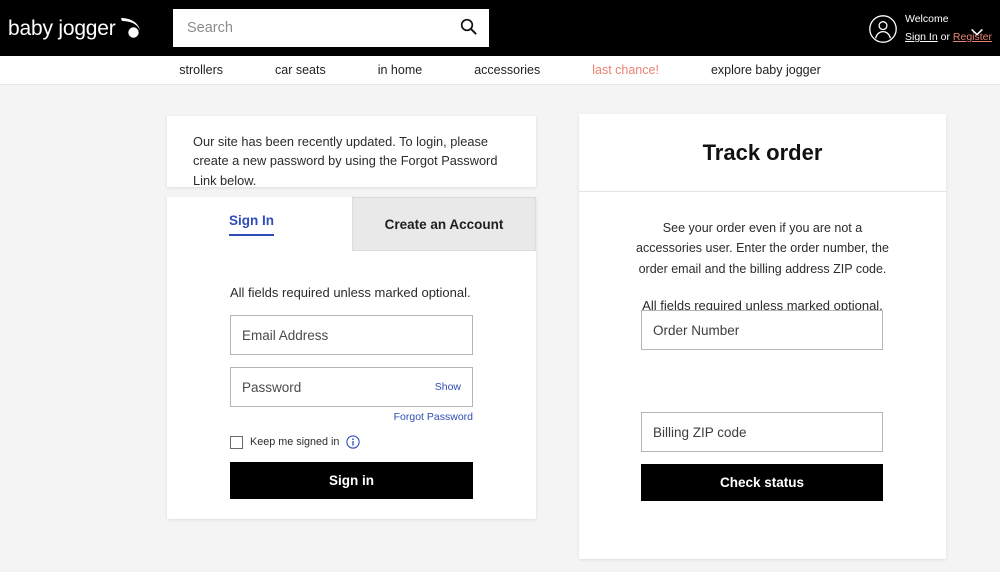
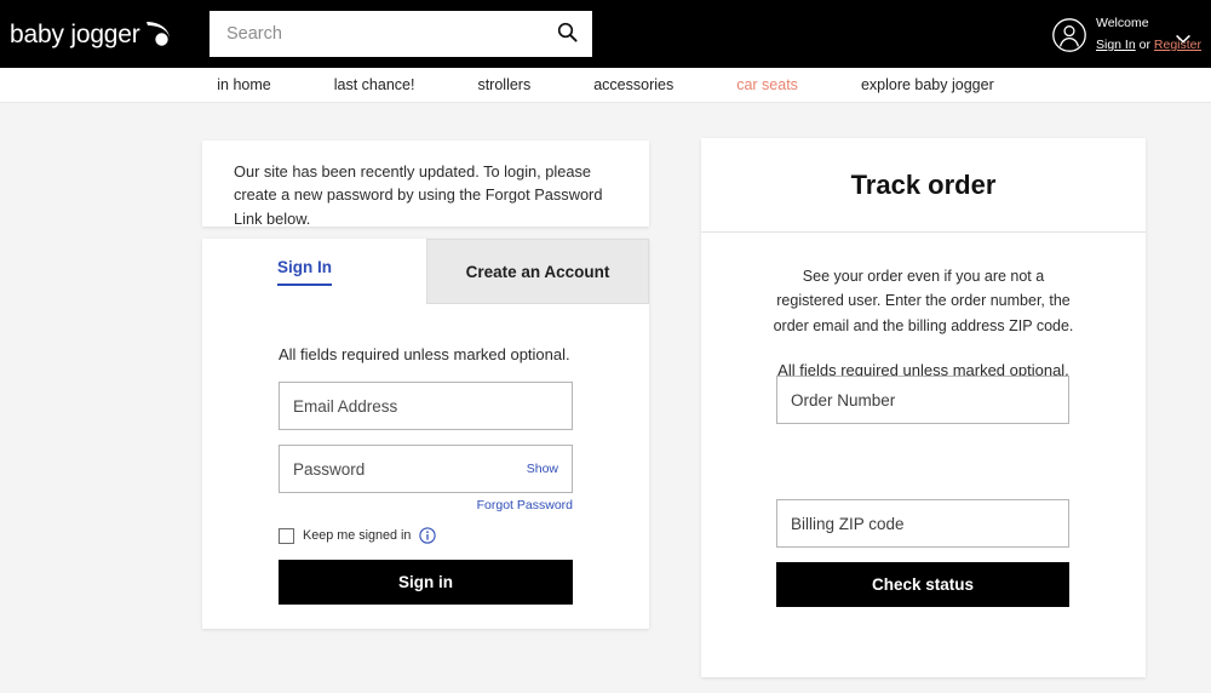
  baby jogger
  Search
  Welcome
  Sign In or Register
- strollers
+ in home
- car seats
+ last chance!
- in home
+ strollers
  accessories
- last chance!
+ car seats
  explore baby jogger
  Our site has been recently updated. To login, please create a new password by using the Forgot Password Link below.
  Sign In
  Create an Account
  All fields required unless marked optional.
  Email Address
  Password
  Show
  Forgot Password
  Keep me signed in
  Sign in
  Track order
- See your order even if you are not a accessories user. Enter the order number, the order email and the billing address ZIP code.
+ See your order even if you are not a registered user. Enter the order number, the order email and the billing address ZIP code.
  All fields required unless marked optional.
  Order Number
  Billing ZIP code
  Check status
